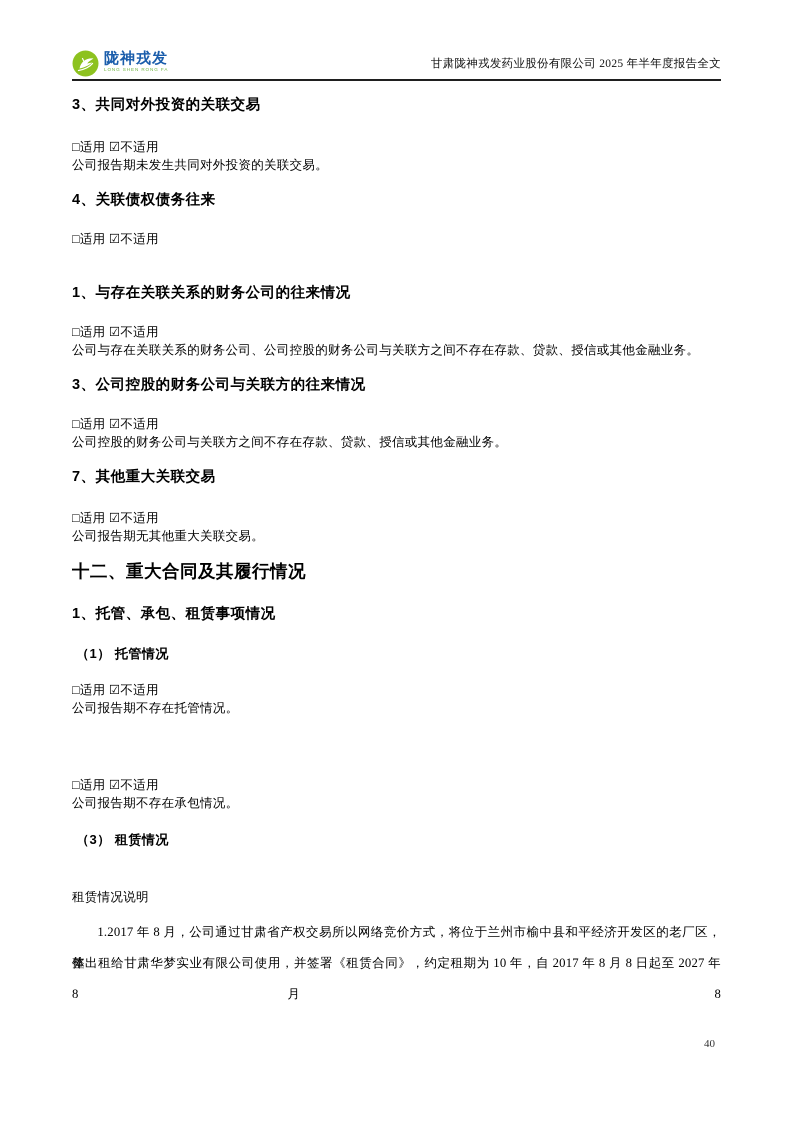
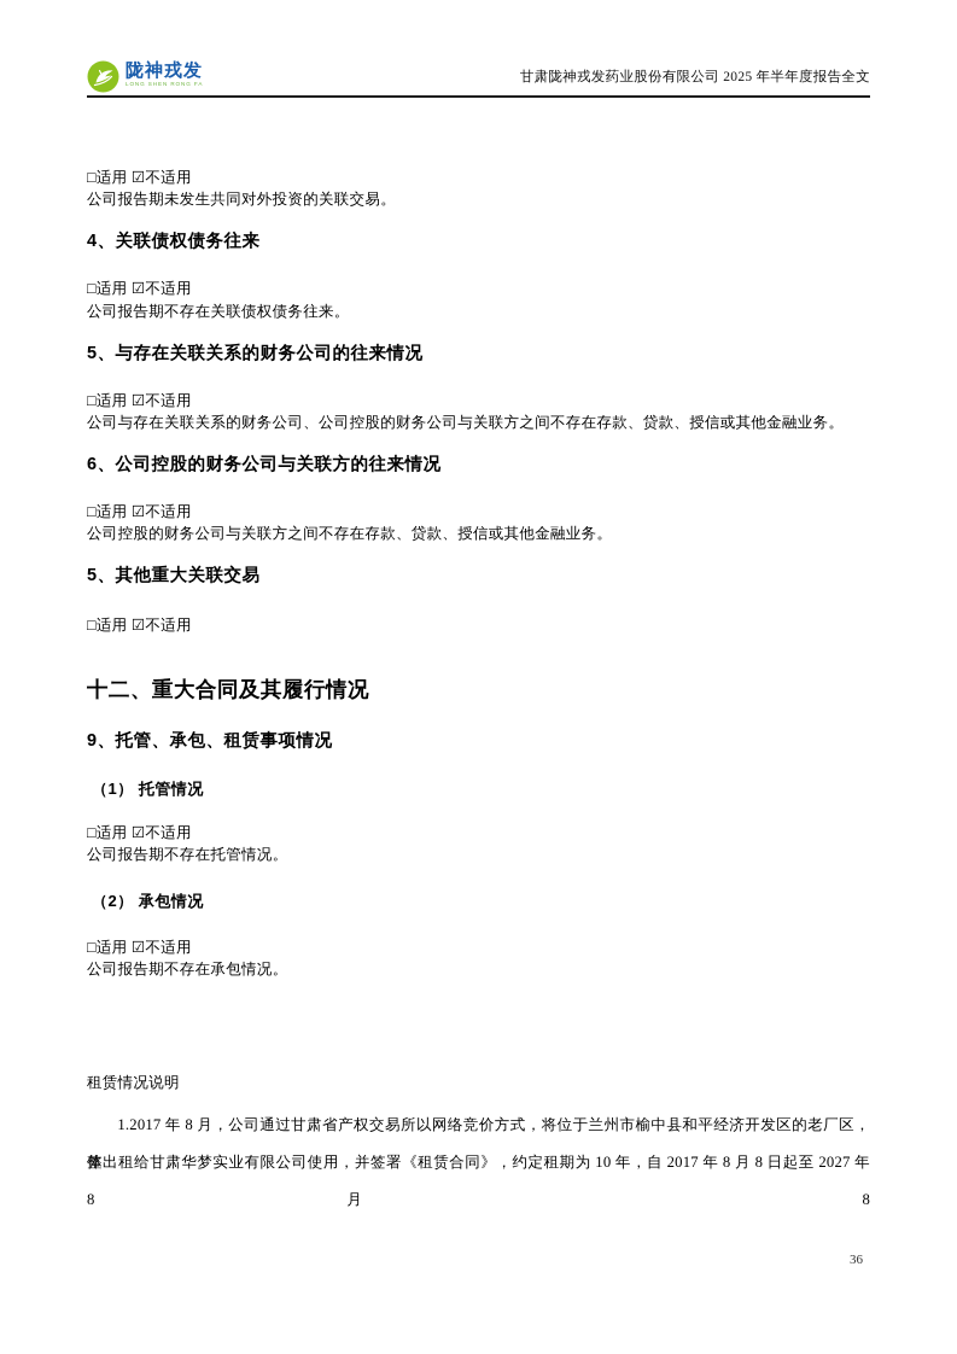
  陇神戎发
  甘肃陇神戎发药业股份有限公司 2025 年半年度报告全文
- 3、共同对外投资的关联交易
  □适用 ☑不适用
  公司报告期未发生共同对外投资的关联交易。
  4、关联债权债务往来
  □适用 ☑不适用
+ 公司报告期不存在关联债权债务往来。
- 1、与存在关联关系的财务公司的往来情况
+ 5、与存在关联关系的财务公司的往来情况
  □适用 ☑不适用
  公司与存在关联关系的财务公司、公司控股的财务公司与关联方之间不存在存款、贷款、授信或其他金融业务。
- 3、公司控股的财务公司与关联方的往来情况
+ 6、公司控股的财务公司与关联方的往来情况
  □适用 ☑不适用
  公司控股的财务公司与关联方之间不存在存款、贷款、授信或其他金融业务。
- 7、其他重大关联交易
+ 5、其他重大关联交易
  □适用 ☑不适用
- 公司报告期无其他重大关联交易。
  十二、重大合同及其履行情况
- 1、托管、承包、租赁事项情况
+ 9、托管、承包、租赁事项情况
  （1） 托管情况
  □适用 ☑不适用
  公司报告期不存在托管情况。
+ （2） 承包情况
  □适用 ☑不适用
  公司报告期不存在承包情况。
- （3） 租赁情况
  租赁情况说明
  1.2017 年 8 月，公司通过甘肃省产权交易所以网络竞价方式，将位于兰州市榆中县和平经济开发区的老厂区，整
  体出租给甘肃华梦实业有限公司使用，并签署《租赁合同》，约定租期为 10 年，自 2017 年 8 月 8 日起至 2027 年 8 月 8
- 40
+ 36
